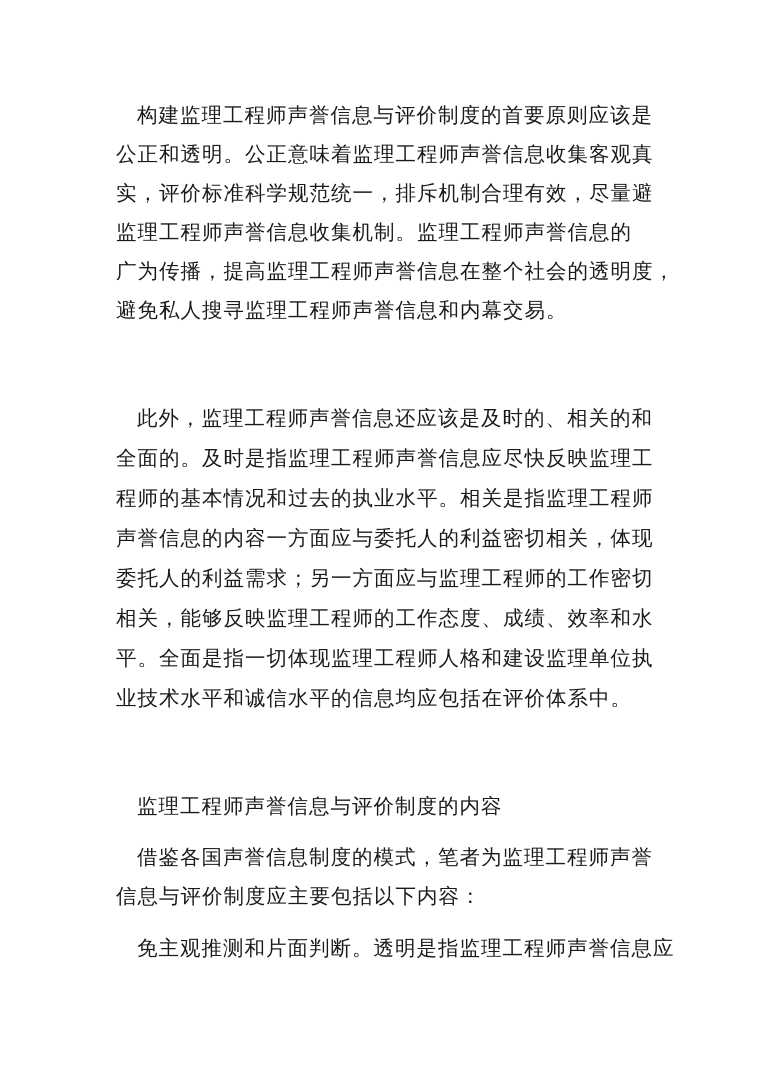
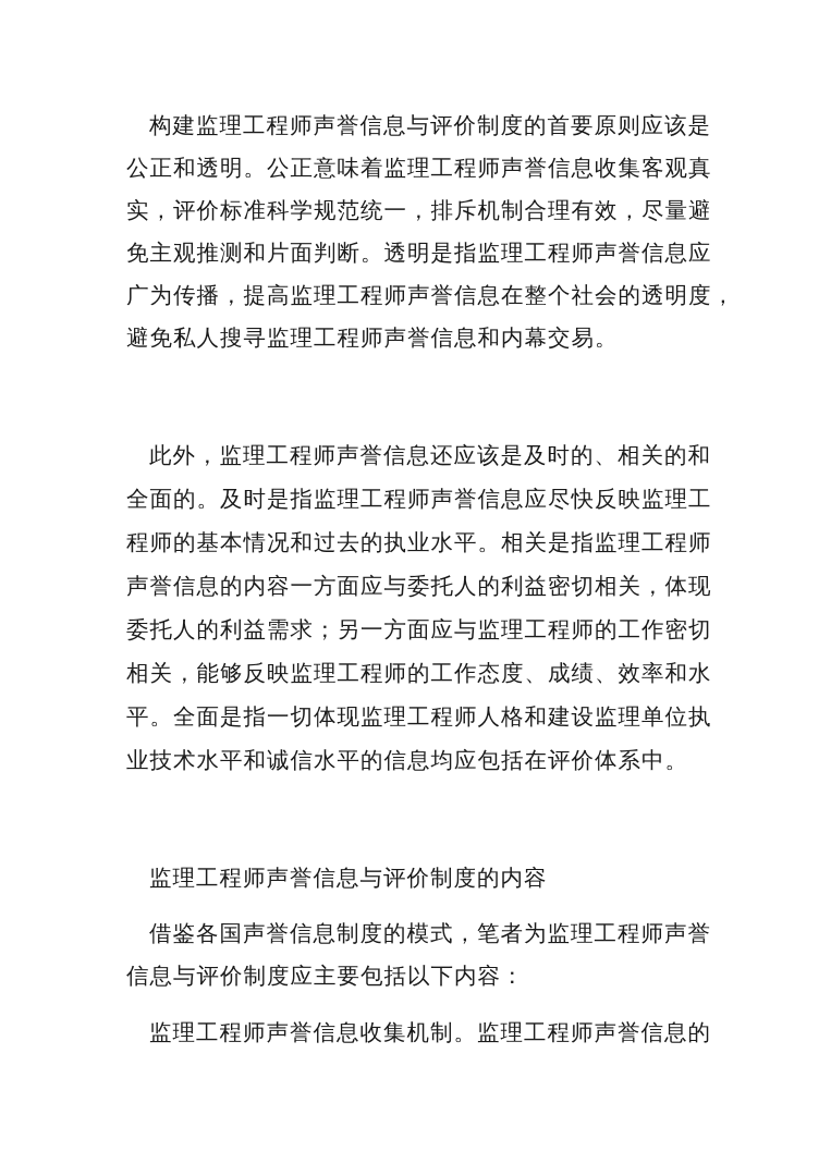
  构建监理工程师声誉信息与评价制度的首要原则应该是
  公正和透明。公正意味着监理工程师声誉信息收集客观真
  实，评价标准科学规范统一，排斥机制合理有效，尽量避
- 监理工程师声誉信息收集机制。监理工程师声誉信息的
+ 免主观推测和片面判断。透明是指监理工程师声誉信息应
  广为传播，提高监理工程师声誉信息在整个社会的透明度，
  避免私人搜寻监理工程师声誉信息和内幕交易。
  此外，监理工程师声誉信息还应该是及时的、相关的和
  全面的。及时是指监理工程师声誉信息应尽快反映监理工
  程师的基本情况和过去的执业水平。相关是指监理工程师
  声誉信息的内容一方面应与委托人的利益密切相关，体现
  委托人的利益需求；另一方面应与监理工程师的工作密切
  相关，能够反映监理工程师的工作态度、成绩、效率和水
  平。全面是指一切体现监理工程师人格和建设监理单位执
  业技术水平和诚信水平的信息均应包括在评价体系中。
  监理工程师声誉信息与评价制度的内容
  借鉴各国声誉信息制度的模式，笔者为监理工程师声誉
  信息与评价制度应主要包括以下内容：
- 免主观推测和片面判断。透明是指监理工程师声誉信息应
+ 监理工程师声誉信息收集机制。监理工程师声誉信息的
